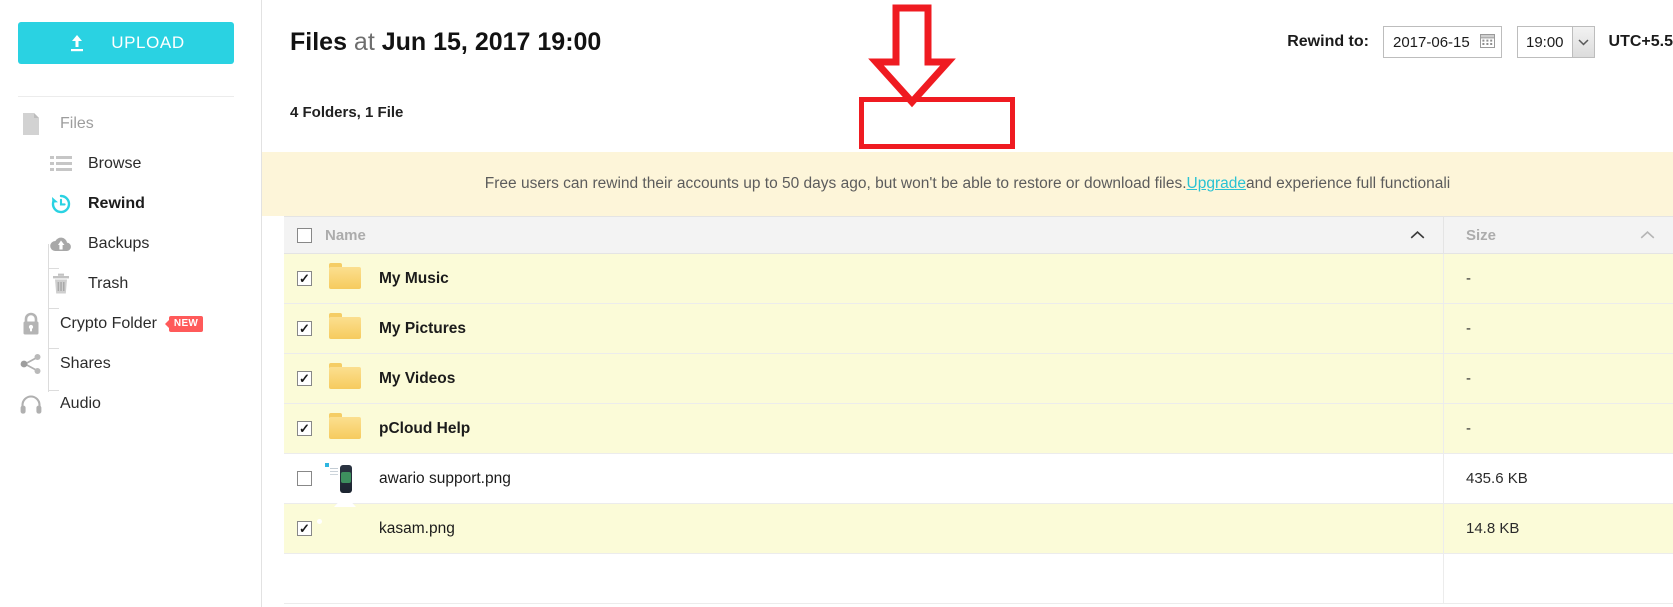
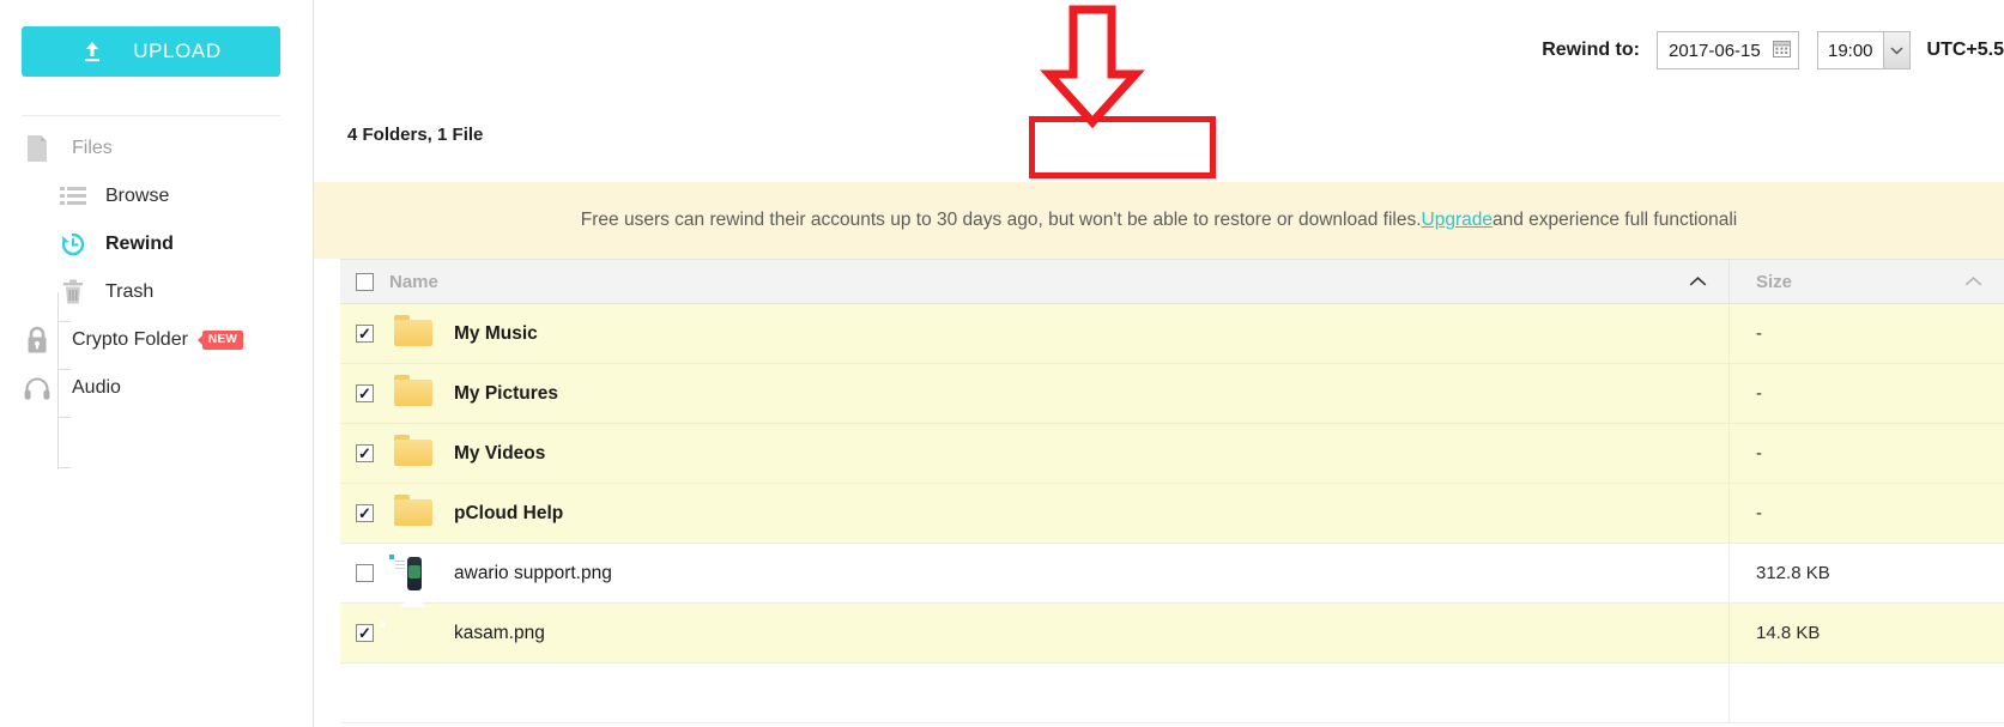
  UPLOAD
  Files
  Browse
  Rewind
- Backups
  Trash
  Crypto Folder
  NEW
- Shares
  Audio
- Files at Jun 15, 2017 19:00
  Rewind to:
  2017-06-15
  19:00
  UTC+5.5
  4 Folders, 1 File
- Free users can rewind their accounts up to 50 days ago, but won't be able to restore or download files.
+ Free users can rewind their accounts up to 30 days ago, but won't be able to restore or download files.
  Upgrade
  and experience full functionali
  Name
  Size
  ✓
  My Music
  -
  ✓
  My Pictures
  -
  ✓
  My Videos
  -
  ✓
  pCloud Help
  -
  awario support.png
- 435.6 KB
+ 312.8 KB
  ✓
  kasam.png
  14.8 KB
